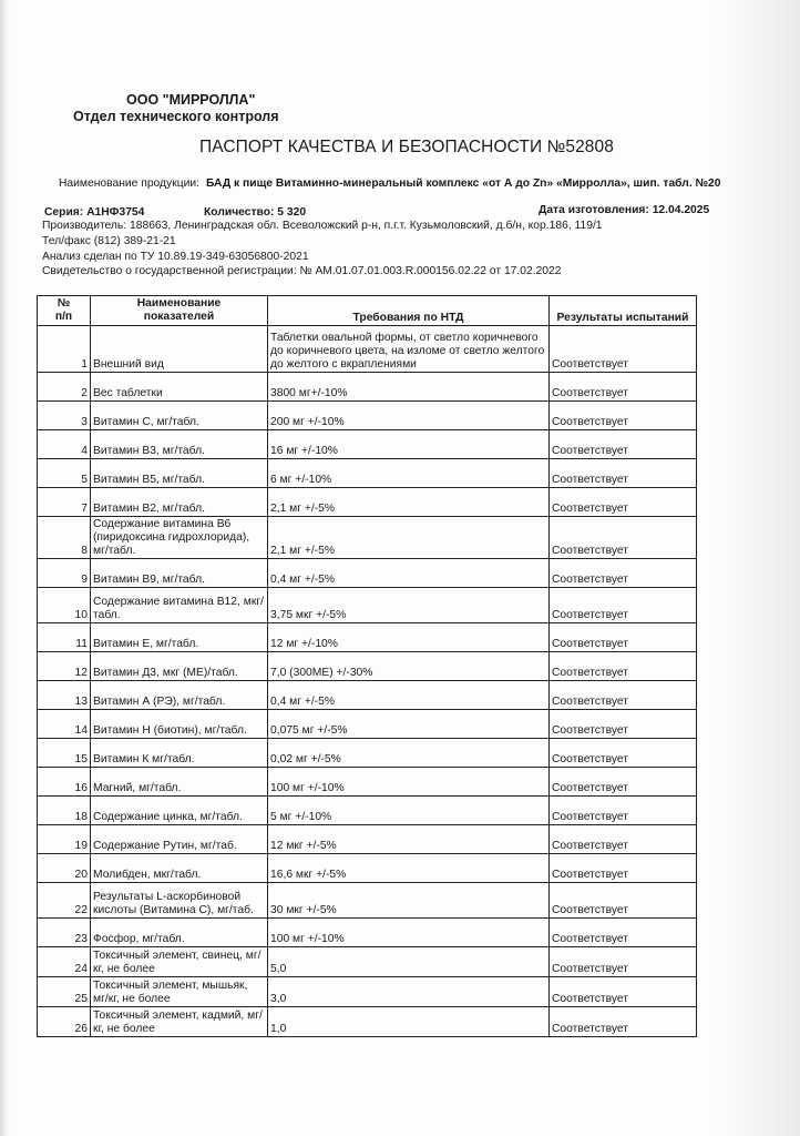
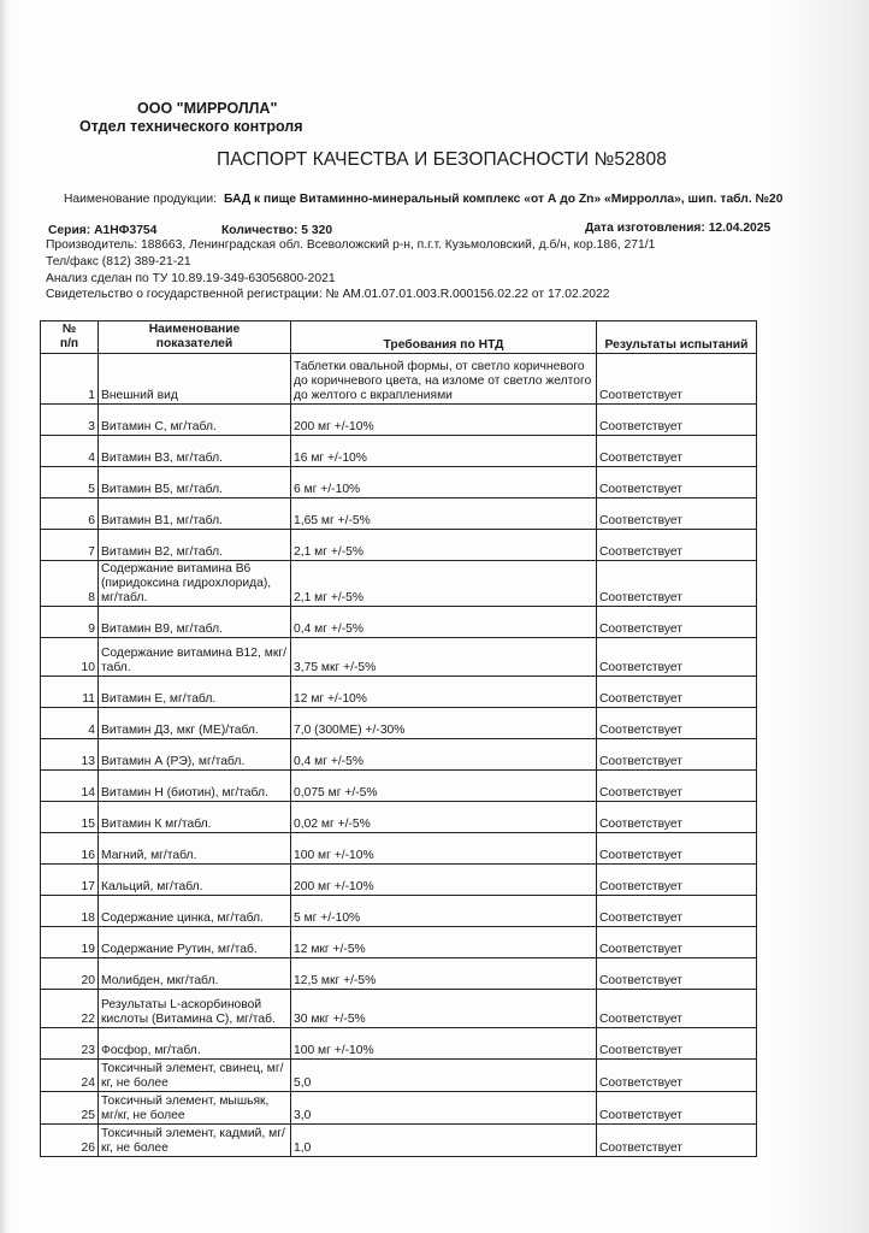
  ООО "МИРРОЛЛА"
  Отдел технического контроля
  ПАСПОРТ КАЧЕСТВА И БЕЗОПАСНОСТИ №52808
  Наименование продукции:
  БАД к пище Витаминно-минеральный комплекс «от А до Zn» «Мирролла», шип. табл. №20
  Серия: А1НФ3754
  Количество: 5 320
  Дата изготовления: 12.04.2025
- Производитель: 188663, Ленинградская обл. Всеволожский р-н, п.г.т. Кузьмоловский, д.б/н, кор.186, 119/1
+ Производитель: 188663, Ленинградская обл. Всеволожский р-н, п.г.т. Кузьмоловский, д.б/н, кор.186, 271/1
  Тел/факс (812) 389-21-21
  Анализ сделан по ТУ 10.89.19-349-63056800-2021
  Свидетельство о государственной регистрации: № AM.01.07.01.003.R.000156.02.22 от 17.02.2022
  № п/п	Наименование показателей	Требования по НТД	Результаты испытаний
  1	Внешний вид	Таблетки овальной формы, от светло коричневого до коричневого цвета, на изломе от светло желтого до желтого с вкраплениями	Соответствует
- 2	Вес таблетки	3800 мг+/-10%	Соответствует
  3	Витамин С, мг/табл.	200 мг +/-10%	Соответствует
  4	Витамин В3, мг/табл.	16 мг +/-10%	Соответствует
  5	Витамин В5, мг/табл.	6 мг +/-10%	Соответствует
+ 6	Витамин В1, мг/табл.	1,65 мг +/-5%	Соответствует
  7	Витамин В2, мг/табл.	2,1 мг +/-5%	Соответствует
  8	Содержание витамина В6 (пиридоксина гидрохлорида), мг/табл.	2,1 мг +/-5%	Соответствует
  9	Витамин В9, мг/табл.	0,4 мг +/-5%	Соответствует
  10	Содержание витамина В12, мкг/табл.	3,75 мкг +/-5%	Соответствует
  11	Витамин Е, мг/табл.	12 мг +/-10%	Соответствует
- 12	Витамин Д3, мкг (МЕ)/табл.	7,0 (300МЕ) +/-30%	Соответствует
+ 4	Витамин Д3, мкг (МЕ)/табл.	7,0 (300МЕ) +/-30%	Соответствует
  13	Витамин А (РЭ), мг/табл.	0,4 мг +/-5%	Соответствует
  14	Витамин Н (биотин), мг/табл.	0,075 мг +/-5%	Соответствует
  15	Витамин К мг/табл.	0,02 мг +/-5%	Соответствует
  16	Магний, мг/табл.	100 мг +/-10%	Соответствует
+ 17	Кальций, мг/табл.	200 мг +/-10%	Соответствует
  18	Содержание цинка, мг/табл.	5 мг +/-10%	Соответствует
  19	Содержание Рутин, мг/таб.	12 мкг +/-5%	Соответствует
- 20	Молибден, мкг/табл.	16,6 мкг +/-5%	Соответствует
+ 20	Молибден, мкг/табл.	12,5 мкг +/-5%	Соответствует
  22	Результаты L-аскорбиновой кислоты (Витамина С), мг/таб.	30 мкг +/-5%	Соответствует
  23	Фосфор, мг/табл.	100 мг +/-10%	Соответствует
  24	Токсичный элемент, свинец, мг/кг, не более	5,0	Соответствует
  25	Токсичный элемент, мышьяк, мг/кг, не более	3,0	Соответствует
  26	Токсичный элемент, кадмий, мг/кг, не более	1,0	Соответствует
